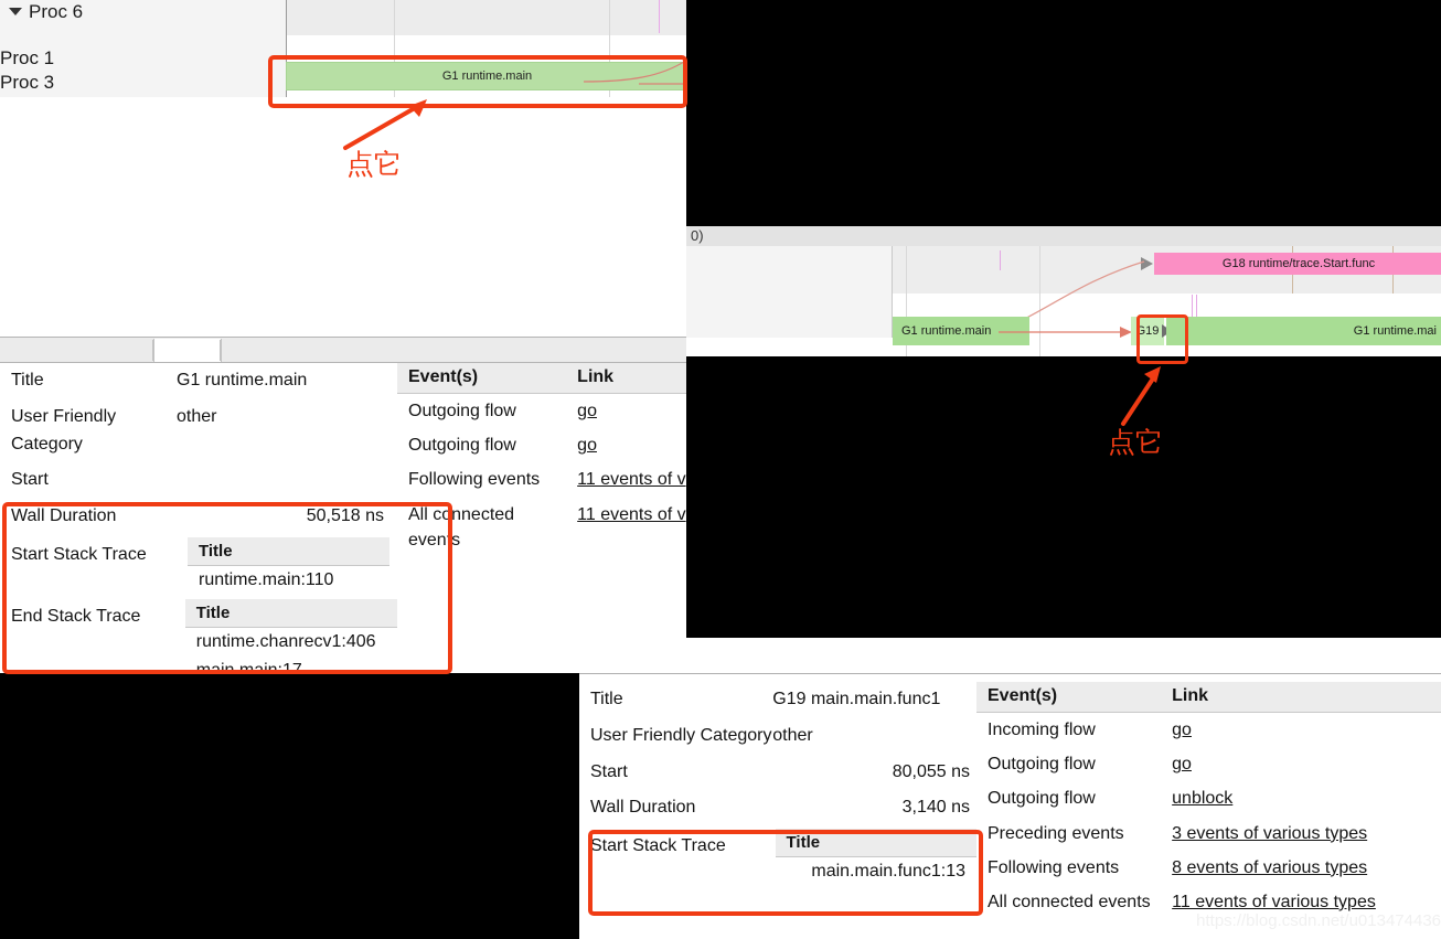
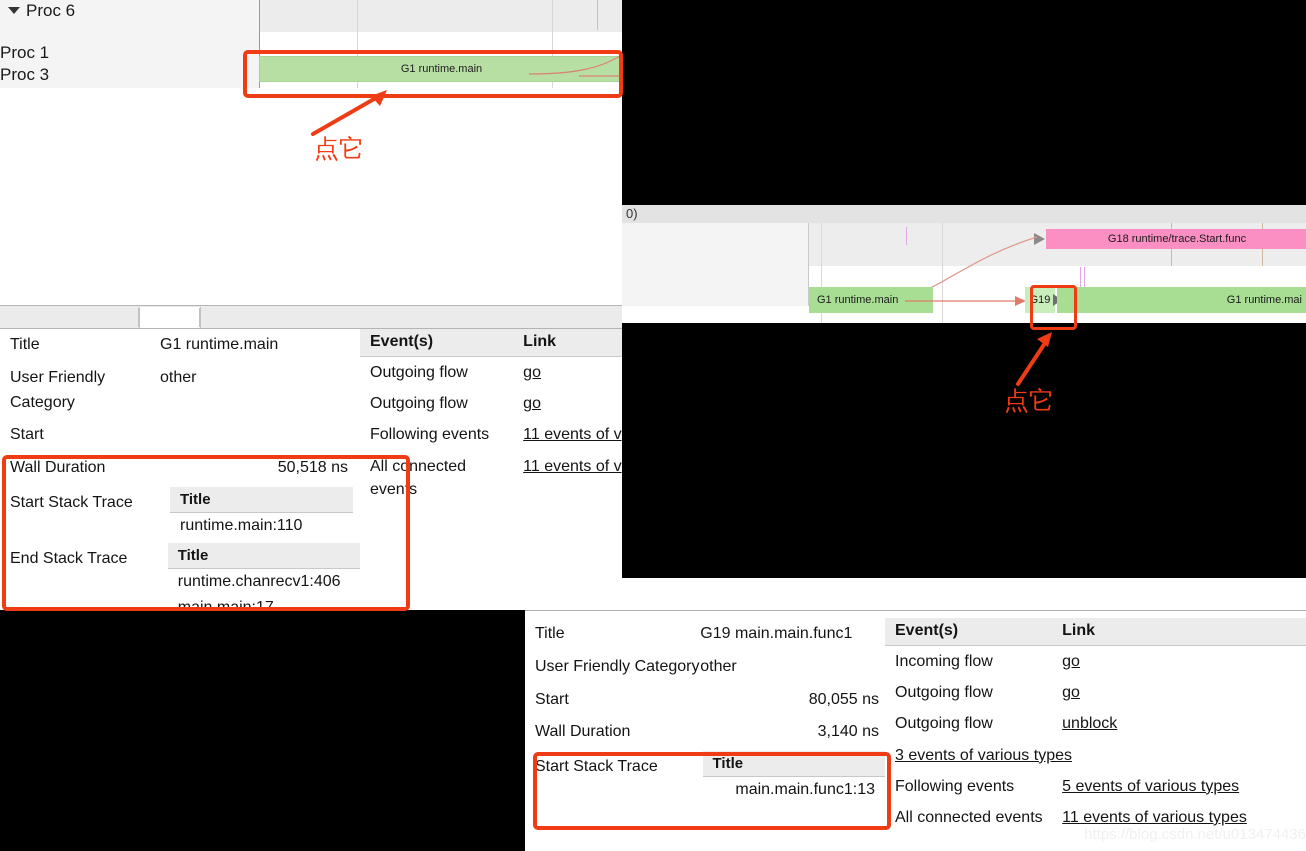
  Proc 6
  Proc 1
  Proc 3
  G1 runtime.main
  0)
  G18 runtime/trace.Start.func
  G1 runtime.main
  G19
  G1 runtime.mai
  Title
  G1 runtime.main
  User Friendly Category
  other
  Start
  Wall Duration
  50,518 ns
  Start Stack Trace
  Title
  runtime.main:110
  End Stack Trace
  Title
  runtime.chanrecv1:406
  main.main:17
  Event(s)
  Link
  Outgoing flow
  go
  Outgoing flow
  go
  Following events
  11 events of v
  All connected events
  11 events of v
  Title
  G19 main.main.func1
  User Friendly Category
  other
  Start
  80,055 ns
  Wall Duration
  3,140 ns
  Start Stack Trace
  Title
  main.main.func1:13
  Event(s)
  Link
  Incoming flow
  go
  Outgoing flow
  go
  Outgoing flow
  unblock
- Preceding events
  3 events of various types
  Following events
- 8 events of various types
+ 5 events of various types
  All connected events
  11 events of various types
  点它
  点它
